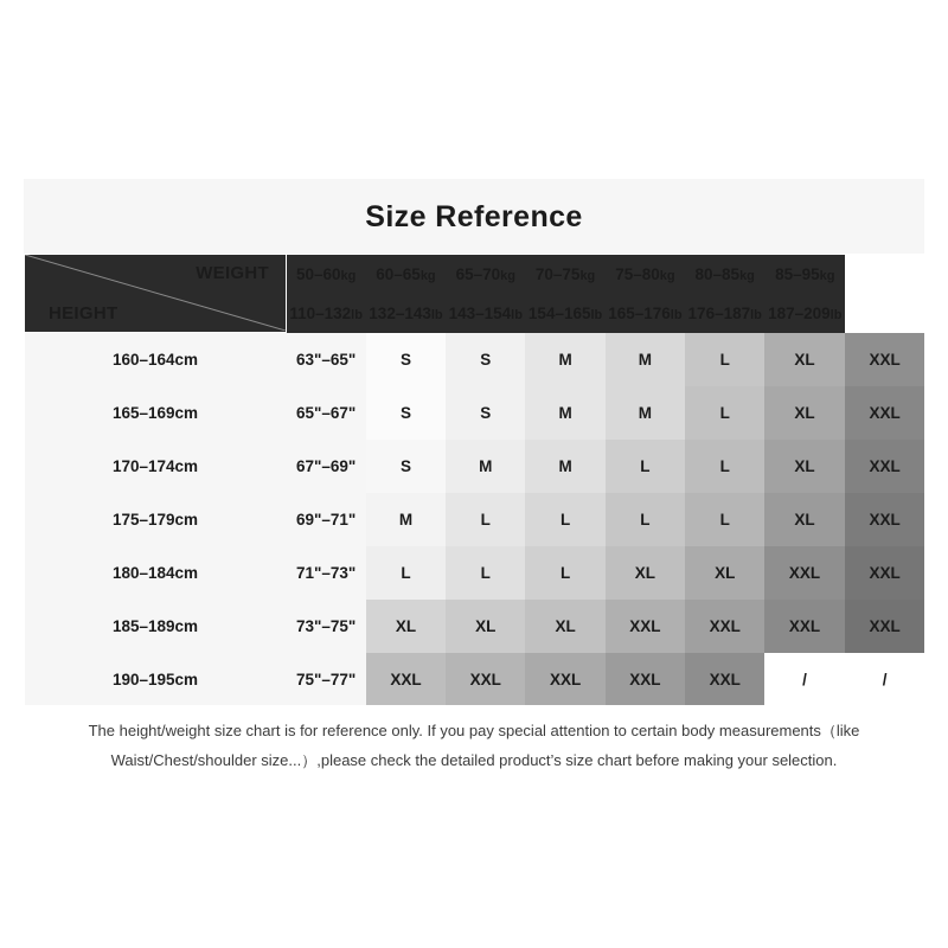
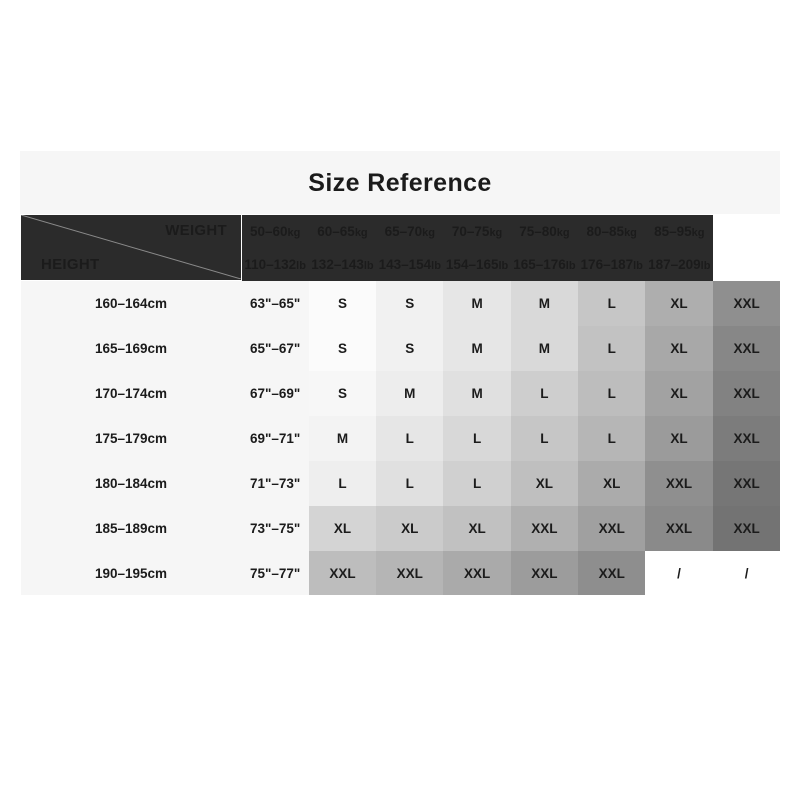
  Size Reference
  160–164cm	63"–65"	S	S	M	M	L	XL	XXL
  165–169cm	65"–67"	S	S	M	M	L	XL	XXL
  170–174cm	67"–69"	S	M	M	L	L	XL	XXL
  175–179cm	69"–71"	M	L	L	L	L	XL	XXL
  180–184cm	71"–73"	L	L	L	XL	XL	XXL	XXL
  185–189cm	73"–75"	XL	XL	XL	XXL	XXL	XXL	XXL
  190–195cm	75"–77"	XXL	XXL	XXL	XXL	XXL	/	/
- The height/weight size chart is for reference only. If you pay special attention to certain body measurements（like Waist/Chest/shoulder size...）,please check the detailed product’s size chart before making your selection.
